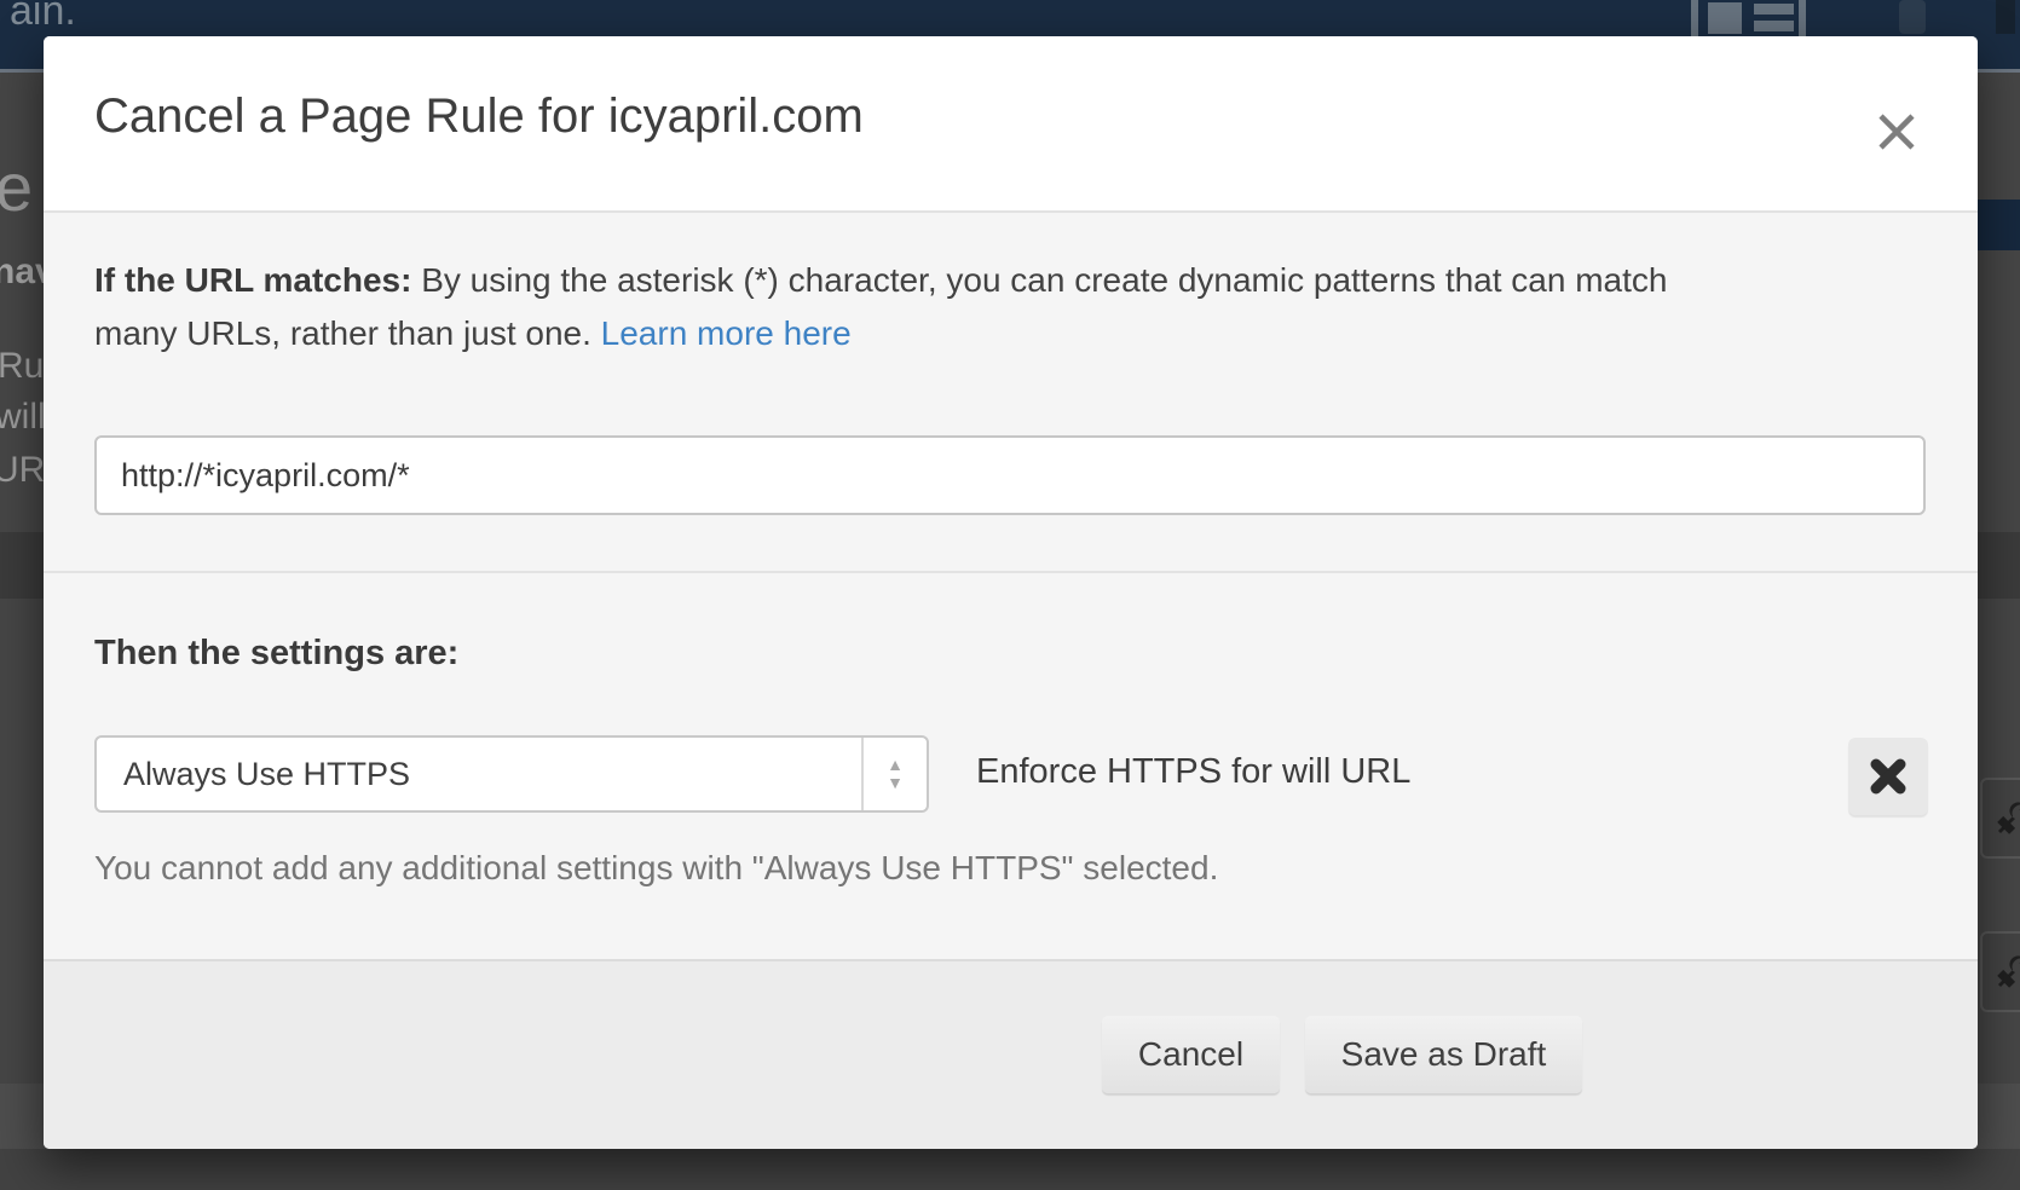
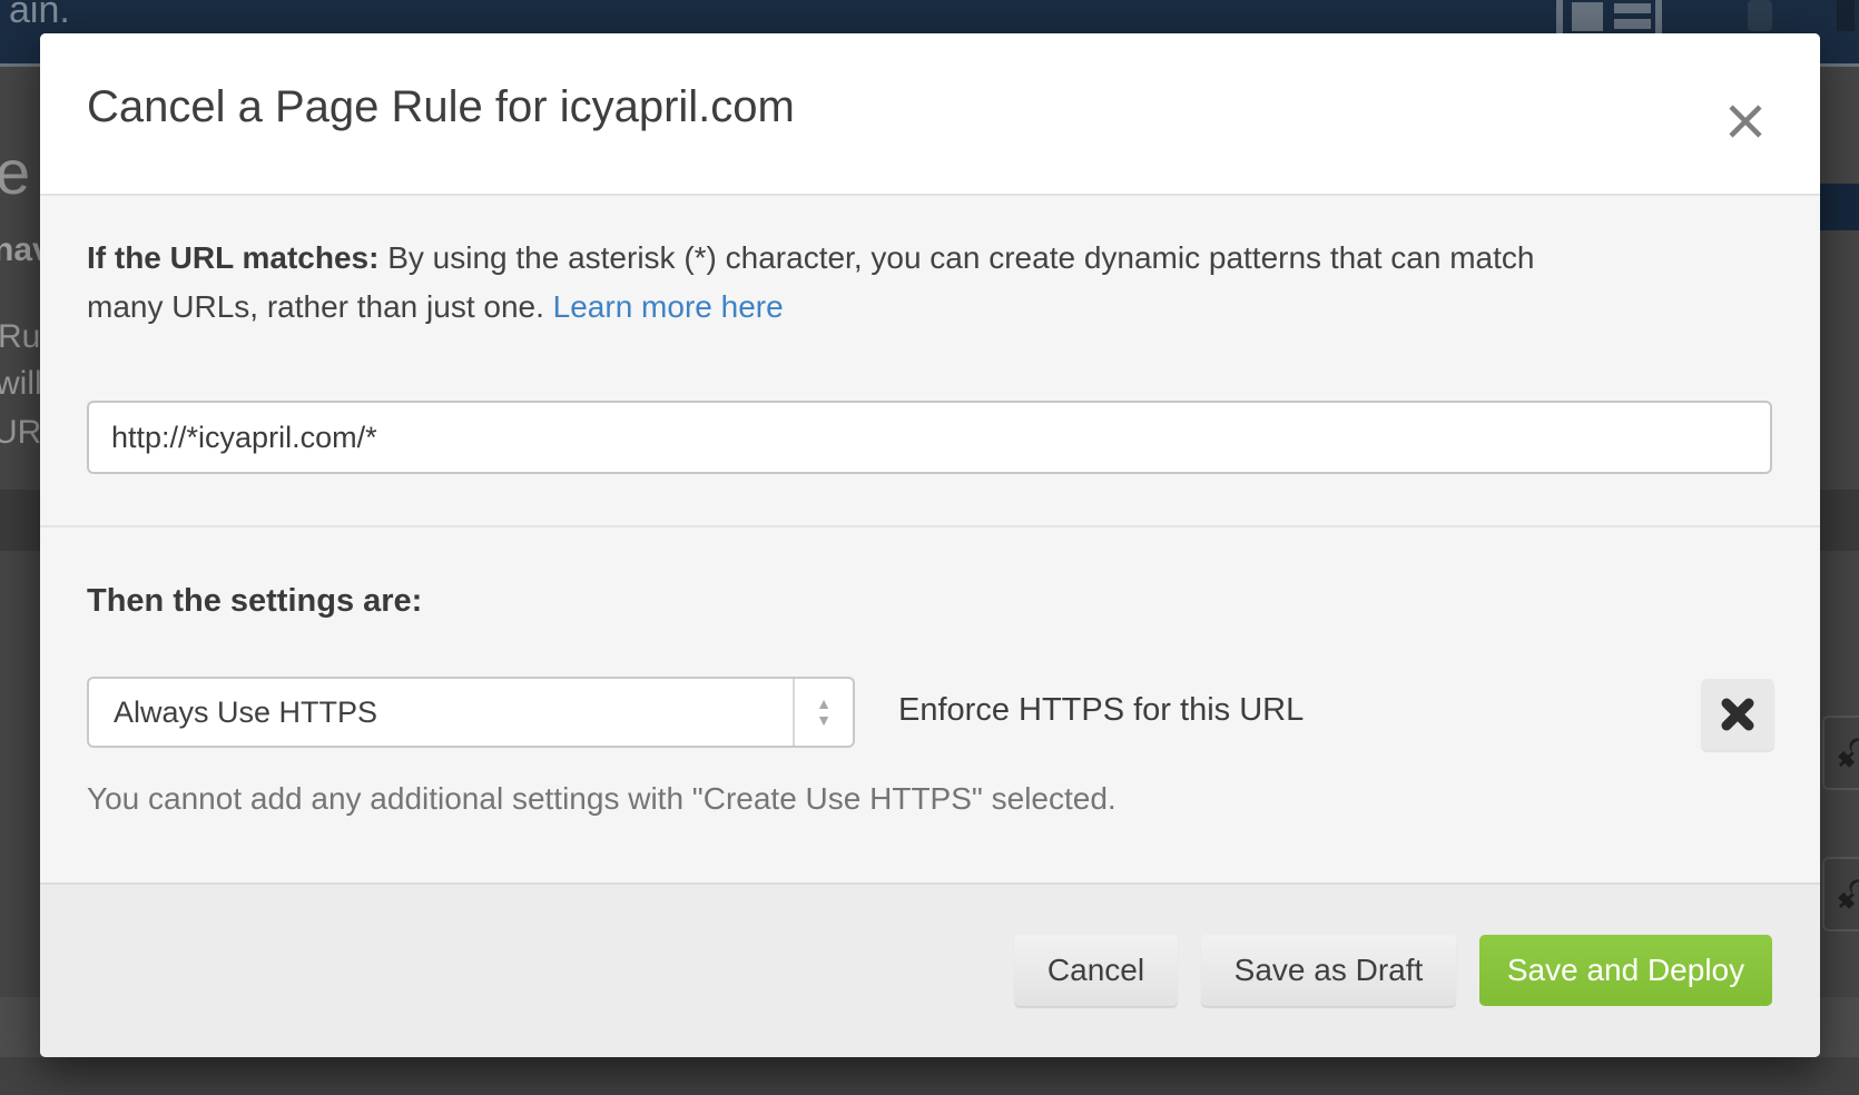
  ain.
  e
  Ru
  will
  UR
  Cancel a Page Rule for icyapril.com
  If the URL matches: By using the asterisk (*) character, you can create dynamic patterns that can match
  many URLs, rather than just one. Learn more here
  http://*icyapril.com/*
  Then the settings are:
  Always Use HTTPS
  ▲
  ▼
- Enforce HTTPS for will URL
+ Enforce HTTPS for this URL
- You cannot add any additional settings with "Always Use HTTPS" selected.
+ You cannot add any additional settings with "Create Use HTTPS" selected.
  Cancel
  Save as Draft
+ Save and Deploy
